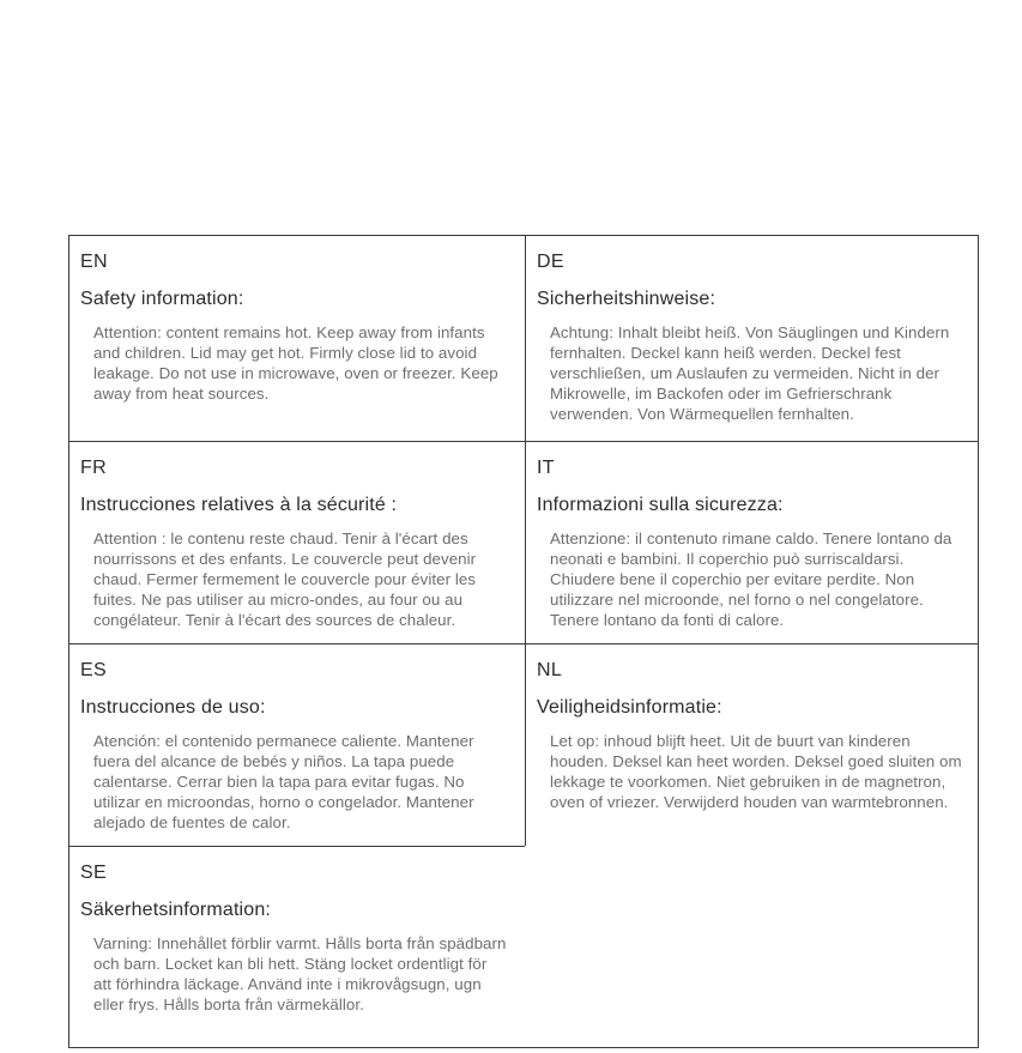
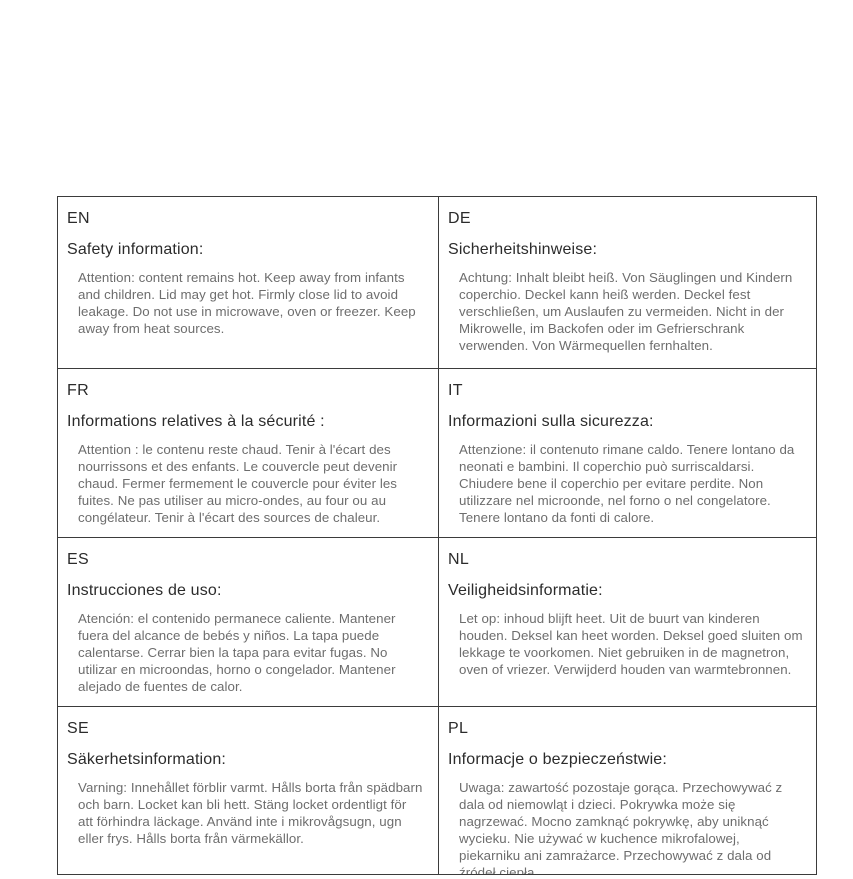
  EN
  Safety information:
  Attention: content remains hot. Keep away from infants and children. Lid may get hot. Firmly close lid to avoid leakage. Do not use in microwave, oven or freezer. Keep away from heat sources.
  DE
  Sicherheitshinweise:
- Achtung: Inhalt bleibt heiß. Von Säuglingen und Kindern fernhalten. Deckel kann heiß werden. Deckel fest verschließen, um Auslaufen zu vermeiden. Nicht in der Mikrowelle, im Backofen oder im Gefrierschrank verwenden. Von Wärmequellen fernhalten.
+ Achtung: Inhalt bleibt heiß. Von Säuglingen und Kindern coperchio. Deckel kann heiß werden. Deckel fest verschließen, um Auslaufen zu vermeiden. Nicht in der Mikrowelle, im Backofen oder im Gefrierschrank verwenden. Von Wärmequellen fernhalten.
  FR
- Instrucciones relatives à la sécurité :
+ Informations relatives à la sécurité :
  Attention : le contenu reste chaud. Tenir à l'écart des nourrissons et des enfants. Le couvercle peut devenir chaud. Fermer fermement le couvercle pour éviter les fuites. Ne pas utiliser au micro-ondes, au four ou au congélateur. Tenir à l'écart des sources de chaleur.
  IT
  Informazioni sulla sicurezza:
  Attenzione: il contenuto rimane caldo. Tenere lontano da neonati e bambini. Il coperchio può surriscaldarsi. Chiudere bene il coperchio per evitare perdite. Non utilizzare nel microonde, nel forno o nel congelatore. Tenere lontano da fonti di calore.
  ES
  Instrucciones de uso:
  Atención: el contenido permanece caliente. Mantener fuera del alcance de bebés y niños. La tapa puede calentarse. Cerrar bien la tapa para evitar fugas. No utilizar en microondas, horno o congelador. Mantener alejado de fuentes de calor.
  NL
  Veiligheidsinformatie:
  Let op: inhoud blijft heet. Uit de buurt van kinderen houden. Deksel kan heet worden. Deksel goed sluiten om lekkage te voorkomen. Niet gebruiken in de magnetron, oven of vriezer. Verwijderd houden van warmtebronnen.
  SE
  Säkerhetsinformation:
  Varning: Innehållet förblir varmt. Hålls borta från spädbarn och barn. Locket kan bli hett. Stäng locket ordentligt för att förhindra läckage. Använd inte i mikrovågsugn, ugn eller frys. Hålls borta från värmekällor.
+ PL
+ Informacje o bezpieczeństwie:
+ Uwaga: zawartość pozostaje gorąca. Przechowywać z dala od niemowląt i dzieci. Pokrywka może się nagrzewać. Mocno zamknąć pokrywkę, aby uniknąć wycieku. Nie używać w kuchence mikrofalowej, piekarniku ani zamrażarce. Przechowywać z dala od źródeł ciepła.
